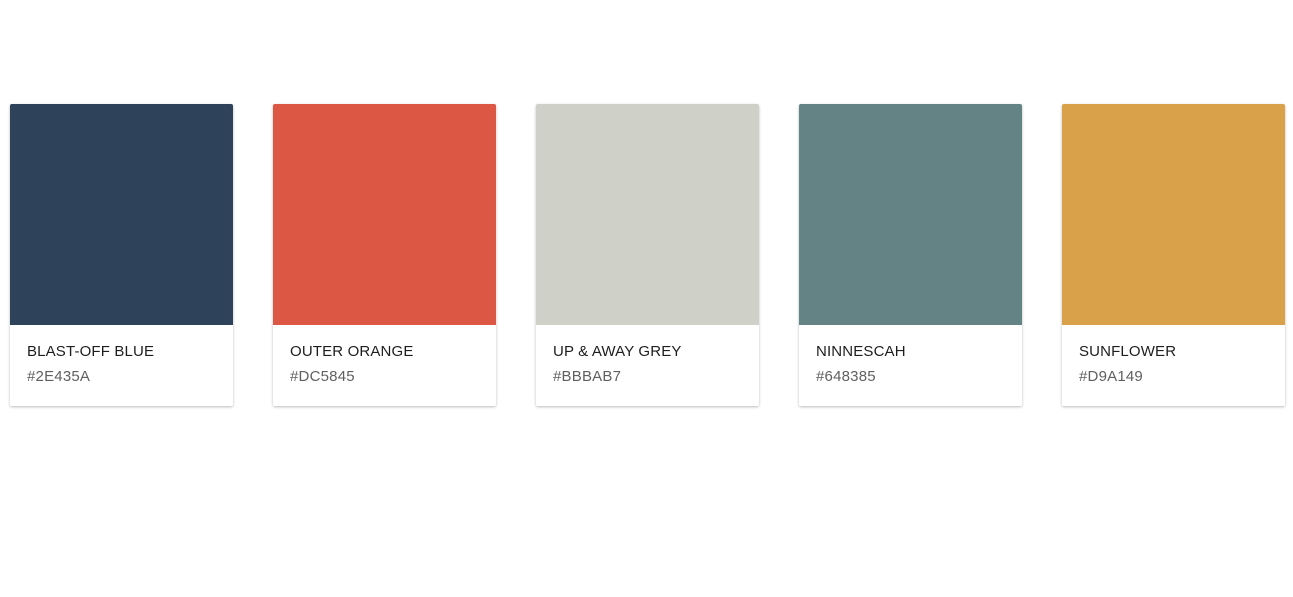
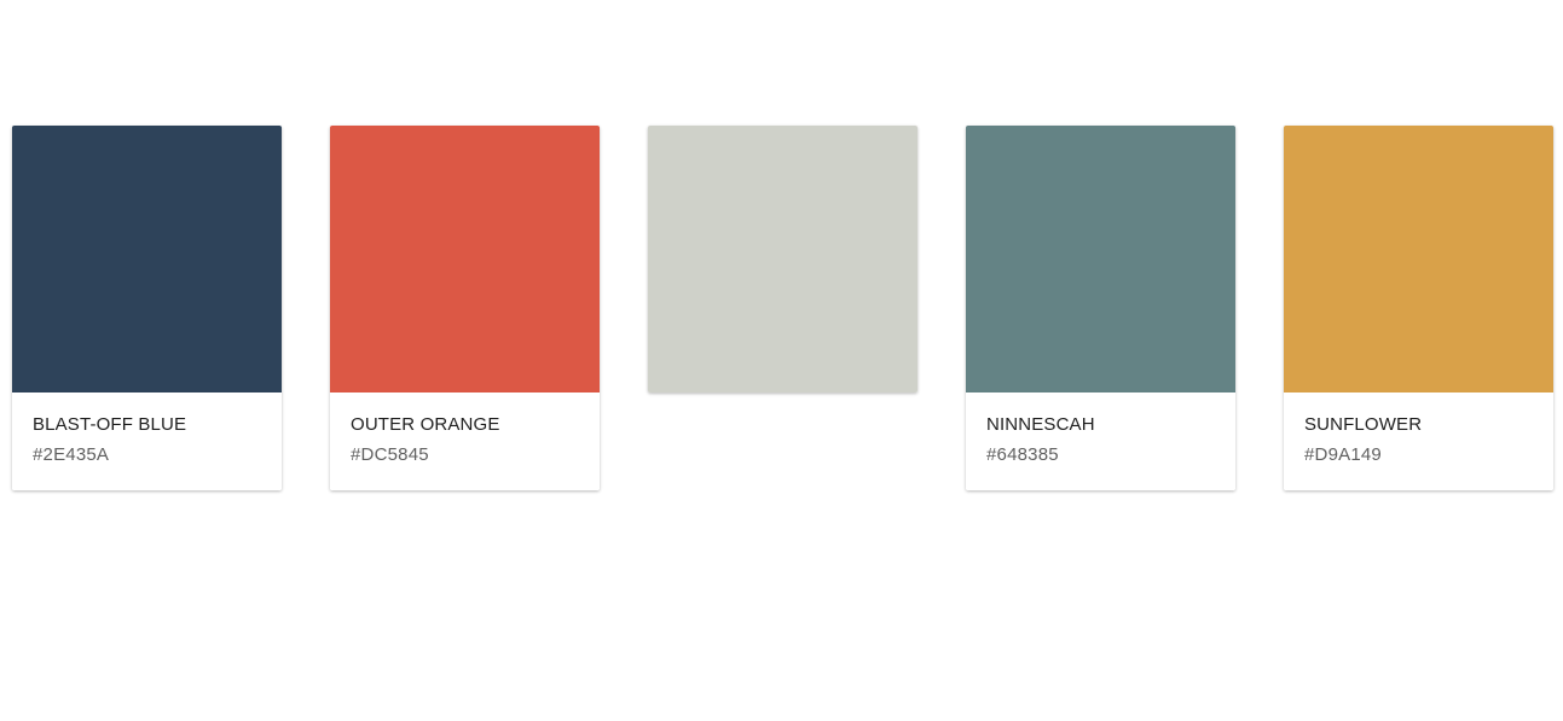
  BLAST-OFF BLUE
  #2E435A
  OUTER ORANGE
  #DC5845
- UP & AWAY GREY
- #BBBAB7
  NINNESCAH
  #648385
  SUNFLOWER
  #D9A149
